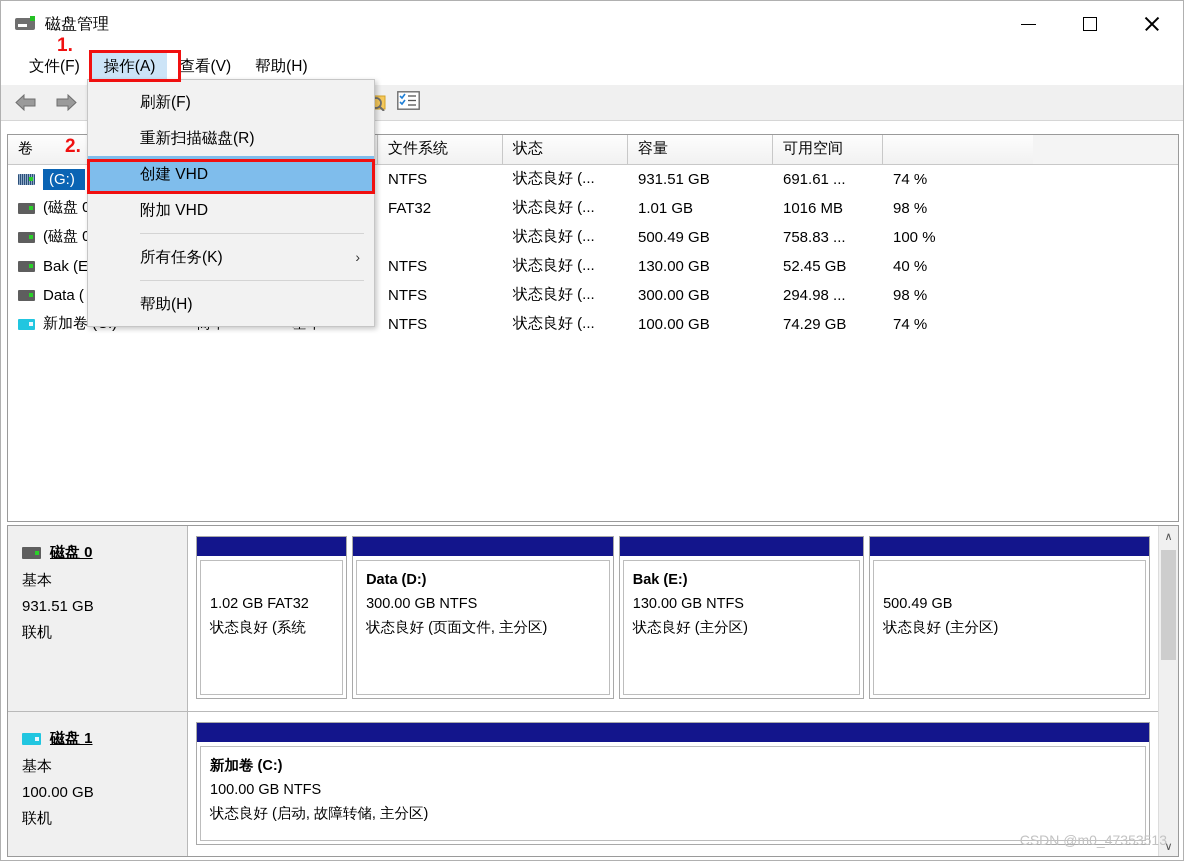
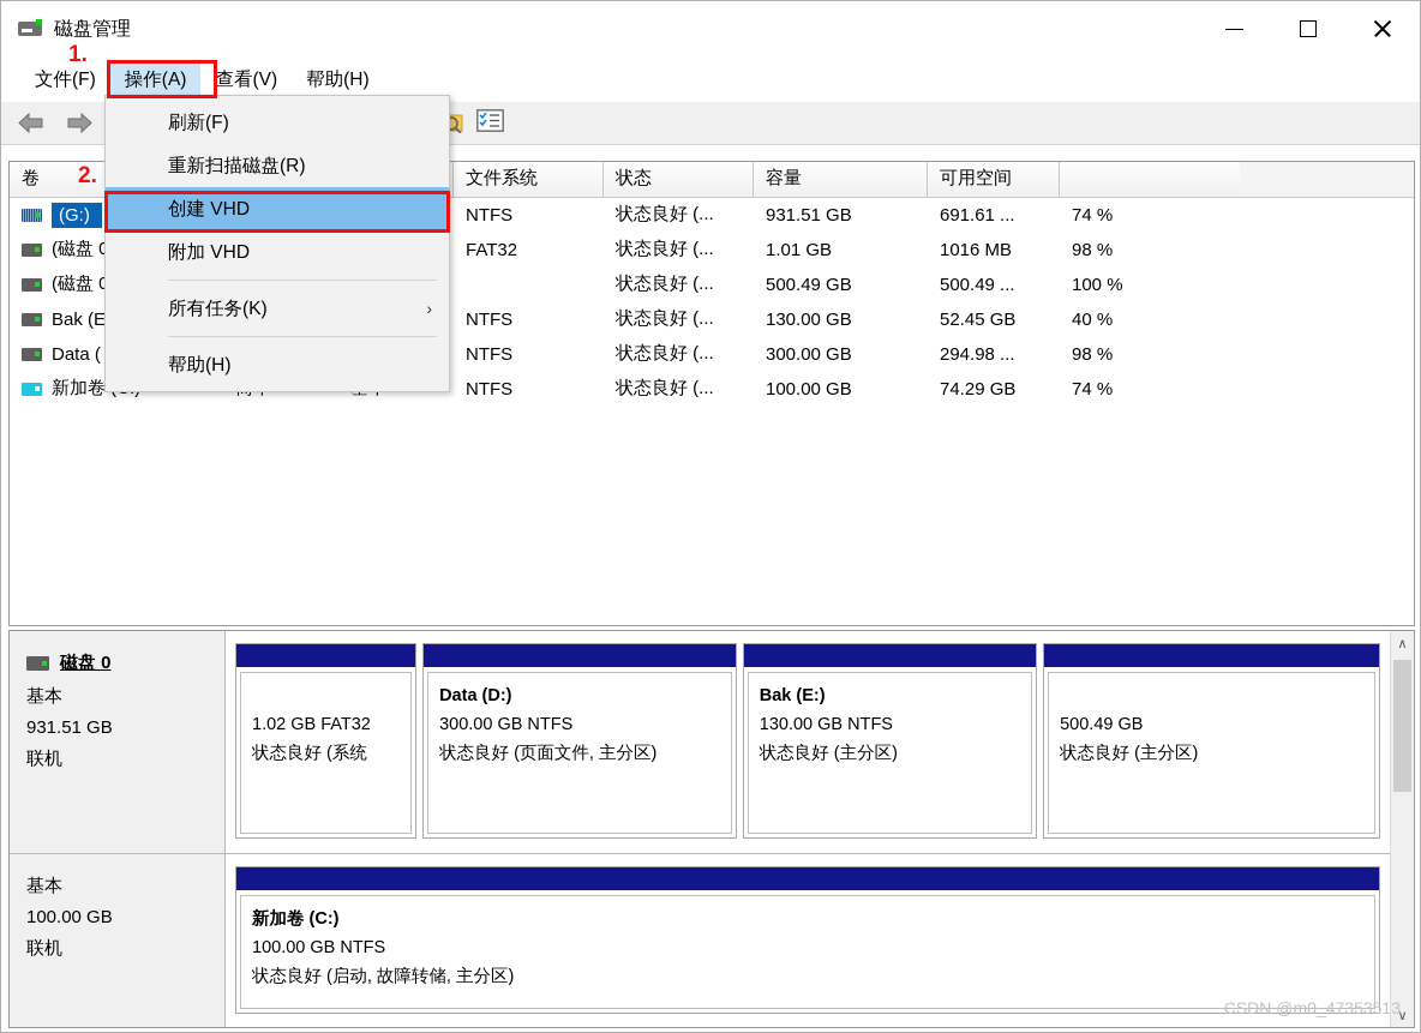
  磁盘管理
  文件(F)
  操作(A)
  查看(V)
  帮助(H)
  卷
  文件系统
  状态
  容量
  可用空间
  (G:)
  NTFS
  状态良好 (...
  931.51 GB
  691.61 ...
  74 %
  (磁盘
  FAT32
  状态良好 (...
  1.01 GB
  1016 MB
  98 %
  (磁盘
  状态良好 (...
  500.49 GB
- 758.83 ...
+ 500.49 ...
  100 %
  Bak (E
  NTFS
  状态良好 (...
  130.00 GB
  52.45 GB
  40 %
  Data (
  NTFS
  状态良好 (...
  300.00 GB
  294.98 ...
  98 %
  NTFS
  状态良好 (...
  100.00 GB
  74.29 GB
  74 %
  刷新(F)
  重新扫描磁盘(R)
  创建 VHD
  附加 VHD
  所有任务(K)
  ›
  帮助(H)
  1.
  2.
  磁盘 0
  基本
  931.51 GB
  联机
  1.02 GB FAT32
  状态良好 (系统
  Data (D:)
  300.00 GB NTFS
  状态良好 (页面文件, 主分区)
  Bak (E:)
  130.00 GB NTFS
  状态良好 (主分区)
  500.49 GB
  状态良好 (主分区)
- 磁盘 1
  基本
  100.00 GB
  联机
  新加卷 (C:)
  100.00 GB NTFS
  状态良好 (启动, 故障转储, 主分区)
  ∧
  ∨
  CSDN @m0_47353513
